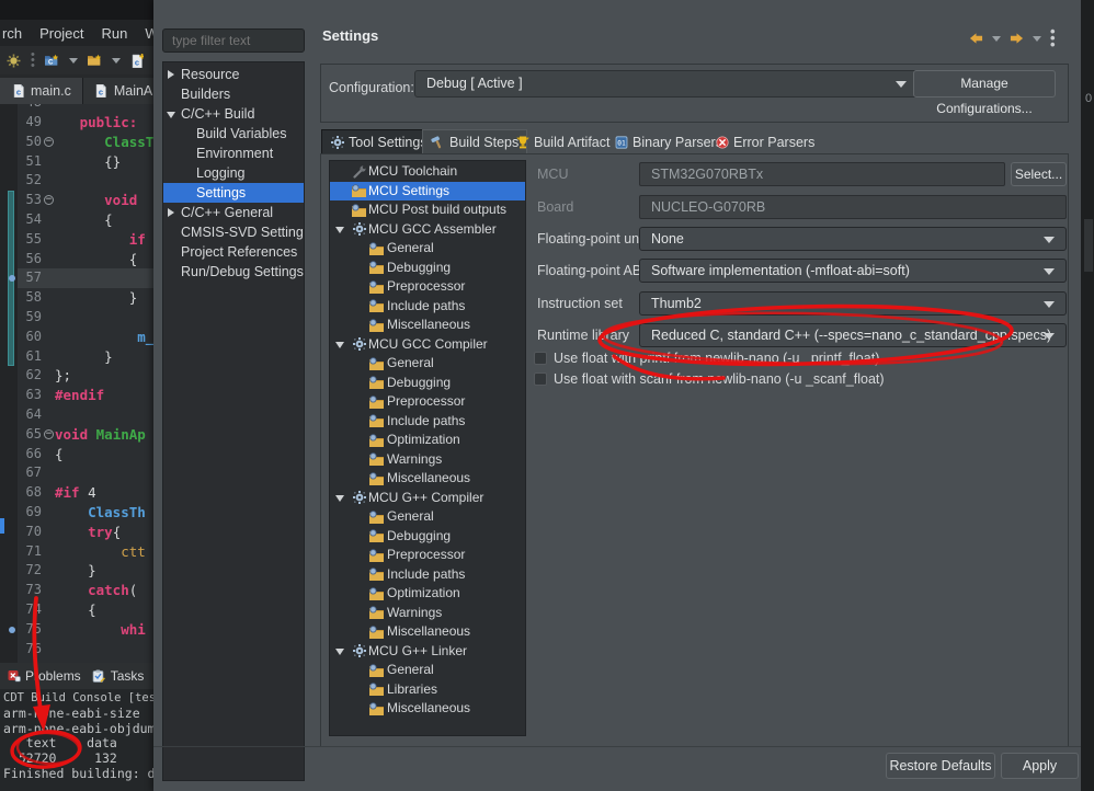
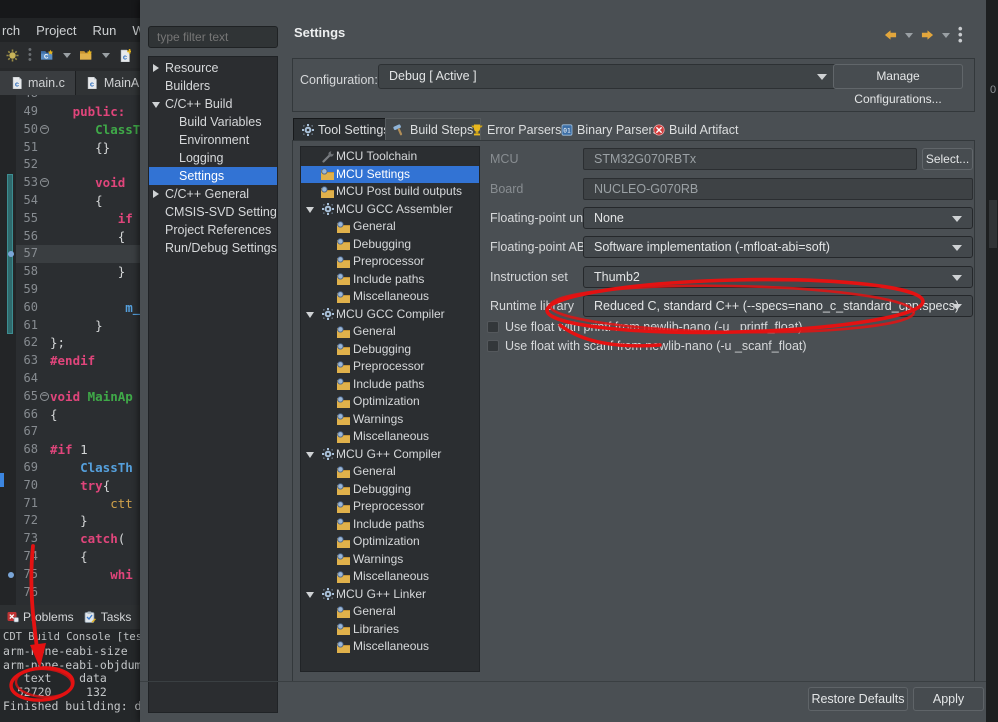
  rch
  Project
  Run
  •
  •
  •
  c
  c
  main.c
  c
  MainA
  49
  public:
  50
  −
  ClassT
  51
  {}
  52
  53
  −
  void
  54
  {
  55
  if
  56
  {
  57
  58
  }
  59
  60
  m_
  61
  }
  62
  };
  63
  #endif
  64
  65
  −
  void MainAp
  66
  {
  67
  68
- #if 4
+ #if 1
  69
  ClassTh
  70
  try{
  71
  ctt
  72
  }
  73
  catch(
  74
  {
  75
  whi
  76
  Poblems
  Tasks
  CDT Build Console [tes
  arm-ne-eabi-size
  arm-none-eabi-objdum
  text data
  52720 132
  Finished building: d
  Settings
  •
  •
  •
  type filter text
  Resource
  Builders
  C/C++ Build
  Build Variables
  Environment
  Logging
  Settings
  C/C++ General
  CMSIS-SVD Setting
  Project References
  Run/Debug Settings
  Configuration:
  Debug [ Active ]
  Manage Configurations...
  Tool Setting
  Build Steps
- Build Artifact
+ Error Parsers
  Binary Parser
- Error Parsers
+ Build Artifact
  MCU Toolchain
  MCU Settings
  MCU Post build outputs
  MCU GCC Assembler
  General
  Debugging
  Preprocessor
  Include paths
  Miscellaneous
  MCU GCC Compiler
  General
  Debugging
  Preprocessor
  Include paths
  Optimization
  Warnings
  Miscellaneous
  MCU G++ Compiler
  General
  Debugging
  Preprocessor
  Include paths
  Optimization
  Warnings
  Miscellaneous
  MCU G++ Linker
  General
  Libraries
  Miscellaneous
  MCU
  STM32G070RBTx
  Board
  NUCLEO-G070RB
  Floating-point un
  None
  Floating-point AB
  Software implementation (-mfloat-abi=soft)
  Instruction set
  Thumb2
  Runtime lirary
  Reduced C, standard C++ (--specs=nano_c_standard_cppspecs)
  Select...
  Use floatith from newlib-nano (-u _printf_float)
  Use float with scanwlib-nano (-u _scanf_float)
  Restore Defaults
  Apply
  0
